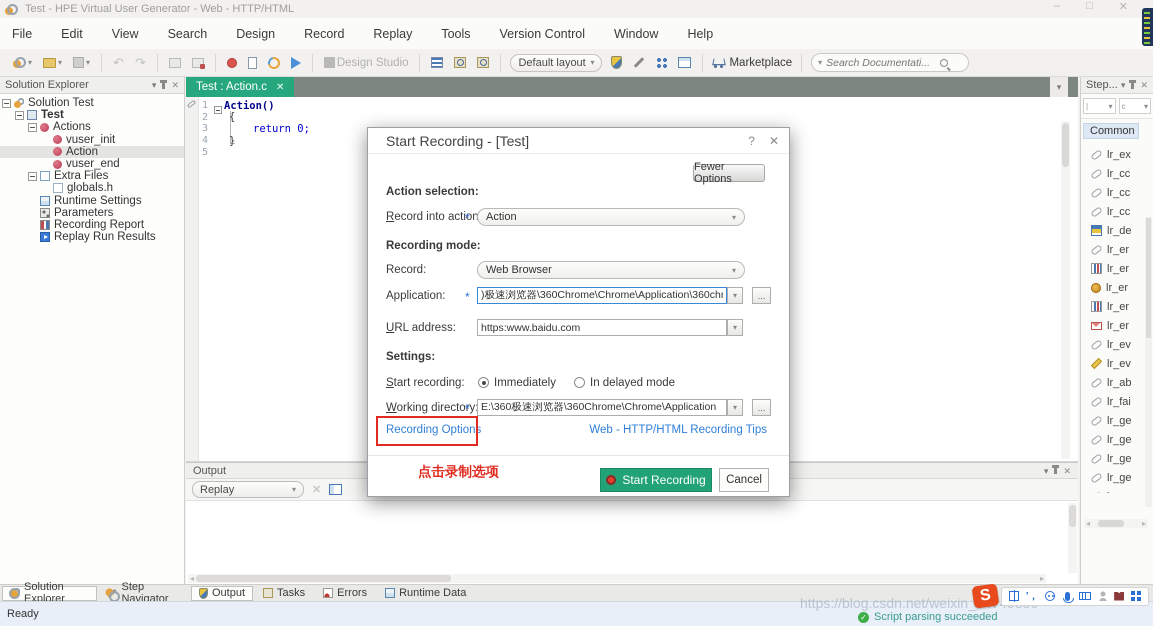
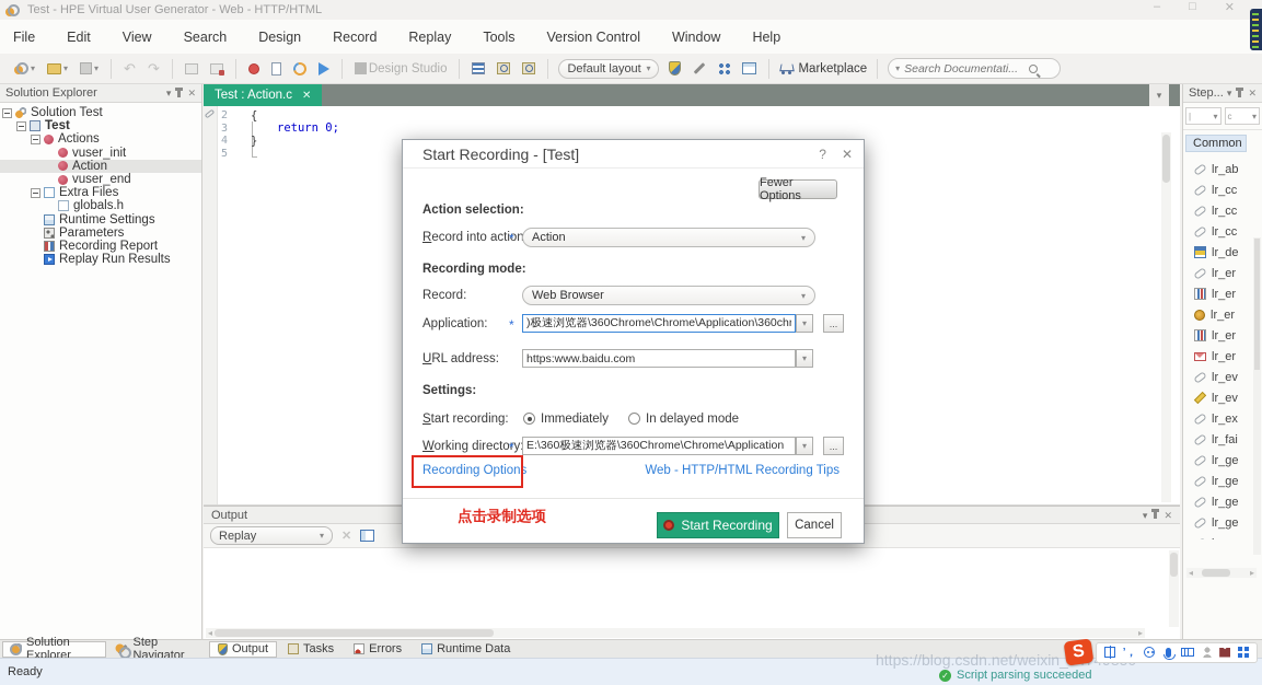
  Test - HPE Virtual User Generator - Web - HTTP/HTML
  –
  □
  ✕
  File
  Edit
  View
  Search
  Design
  Record
  Replay
  Tools
  Version Control
  Window
  Help
  ▾
  ▾
  ▾
  ↶
  ↷
  Design Studio
  Default layout
  ▾
  Marketplace
  ▾
  Search Documentati...
  Solution Explorer
  Solution Test
  Test
  Actions
  vuser_init
  Action
  vuser_end
  Extra Files
  globals.h
  Runtime Settings
  Parameters
  Recording Report
  Replay Run Results
  Test : Action.c
- 1
- Action()
  2
  {
  3
  return 0;
  4
  }
  5
  Output
  Replay
  ▾
  ◂
  ▸
  Step...
  |
  ▾
  c
  ▾
  Common
- lr_ex
+ lr_ab
  lr_cc
  lr_cc
  lr_cc
  lr_de
  lr_er
  lr_er
  lr_er
  lr_er
  lr_er
  lr_ev
  lr_ev
- lr_ab
+ lr_ex
  lr_fai
  lr_ge
  lr_ge
  lr_ge
  lr_ge
  ◂
  ▸
  Start Recording - [Test]
  ?
  ✕
  Fewer Options
  Action selection:
  Record into action
  *
  Action
  ▾
  Recording mode:
  Record:
  Web Browser
  ▾
  Application:
  *
  )极速浏览器\360Chrome\Chrome\Application\360chr
  ▾
  ...
  URL address:
  https:www.baidu.com
  ▾
  Settings:
  Start recording:
  Immediately
  In delayed mode
  Working directory
  *
  E:\360极速浏览器\360Chrome\Chrome\Application
  ▾
  ...
  Recording Options
  Web - HTTP/HTML Recording Tips
  点击录制选项
  Start Recording
  Cancel
  Solution Explorer
  Step Navigator
  Output
  Tasks
  Errors
  Runtime Data
  Ready
  ✓
  Script parsing succeeded
  https://blog.csdn.net/weixin_
  ’，
